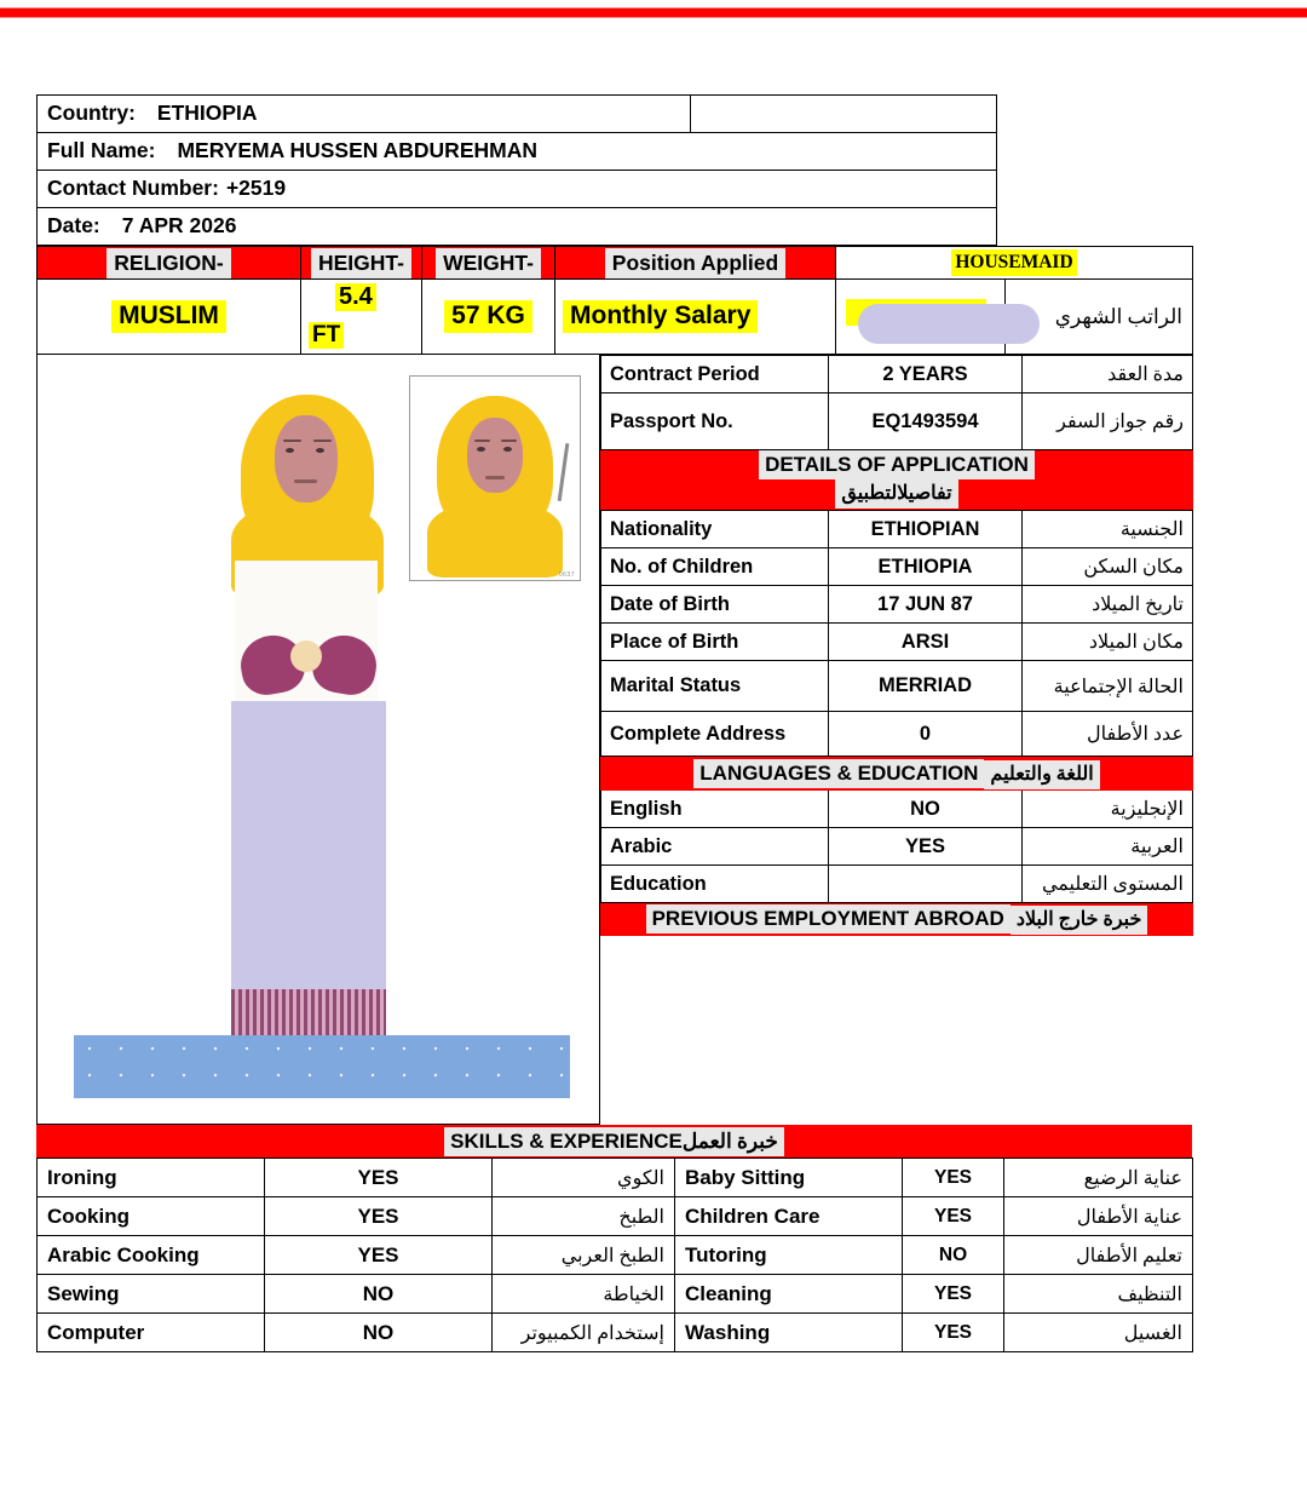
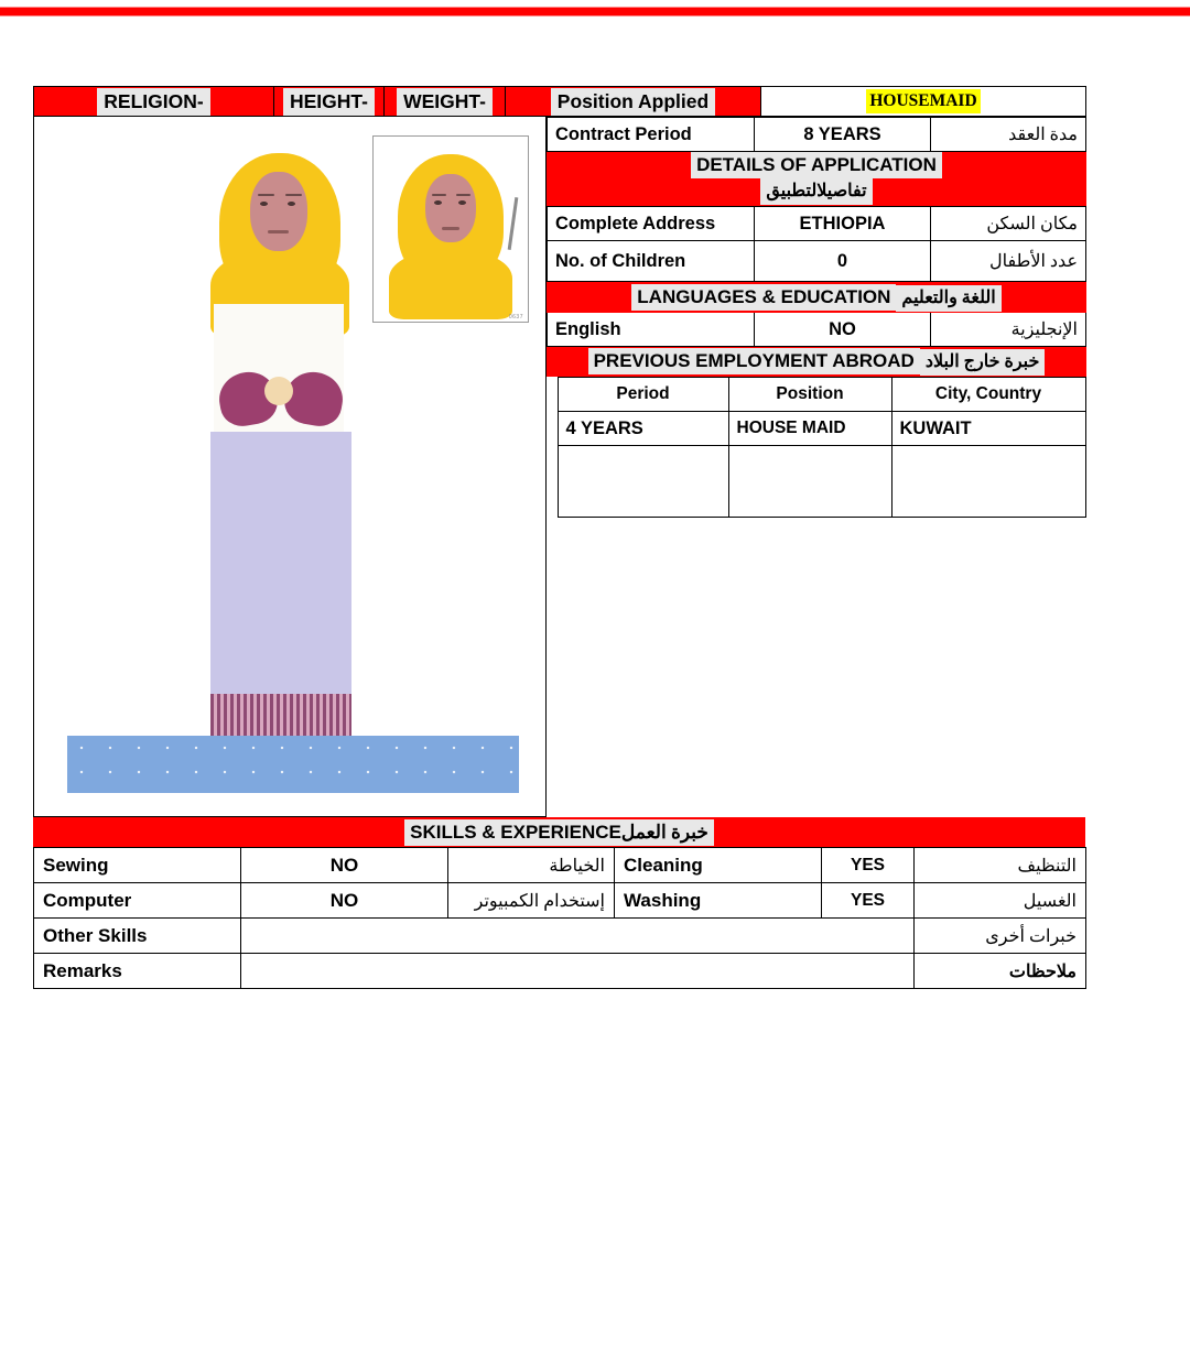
- Country: ETHIOPIA
- Full Name: MERYEMA HUSSEN ABDUREHMAN
- Contact Number: +2519
- Date: 7 APR 2026
  RELIGION-	HEIGHT-	WEIGHT-	Position Applied	HOUSEMAID
- MUSLIM	5.4 FT	57 KG	Monthly Salary	الراتب الشهري
- Contract Period	2 YEARS	مدة العقد
+ Contract Period	8 YEARS	مدة العقد
- Passport No.	EQ1493594	رقم جواز السفر
  DETAILS OF APPLICATION تفاصيلالتطبيق
- Nationality	ETHIOPIAN	الجنسية
- No. of Children	ETHIOPIA	مكان السكن
+ Complete Address	ETHIOPIA	مكان السكن
- Date of Birth	17 JUN 87	تاريخ الميلاد
- Place of Birth	ARSI	مكان الميلاد
- Marital Status	MERRIAD	الحالة الإجتماعية
- Complete Address	0	عدد الأطفال
+ No. of Children	0	عدد الأطفال
  LANGUAGES & EDUCATION اللغة والتعليم
  English	NO	الإنجليزية
- Arabic	YES	العربية
- Education		المستوى التعليمي
  PREVIOUS EMPLOYMENT ABROAD خبرة خارج البلاد
+ 	Period	Position	City, Country
+ 	4 YEARS	HOUSE MAID	KUWAIT
  SKILLS & EXPERIENCE خبرة العمل
- Ironing	YES	الكوي	Baby Sitting	YES	عناية الرضيع
- Cooking	YES	الطبخ	Children Care	YES	عناية الأطفال
- Arabic Cooking	YES	الطبخ العربي	Tutoring	NO	تعليم الأطفال
  Sewing	NO	الخياطة	Cleaning	YES	التنظيف
  Computer	NO	إستخدام الكمبيوتر	Washing	YES	الغسيل
+ Other Skills		خبرات أخرى
+ Remarks		ملاحظات
